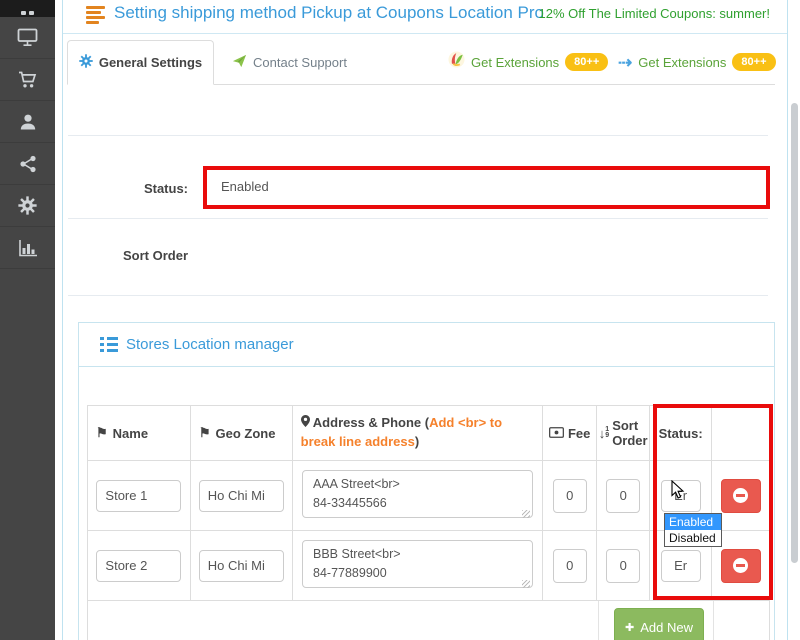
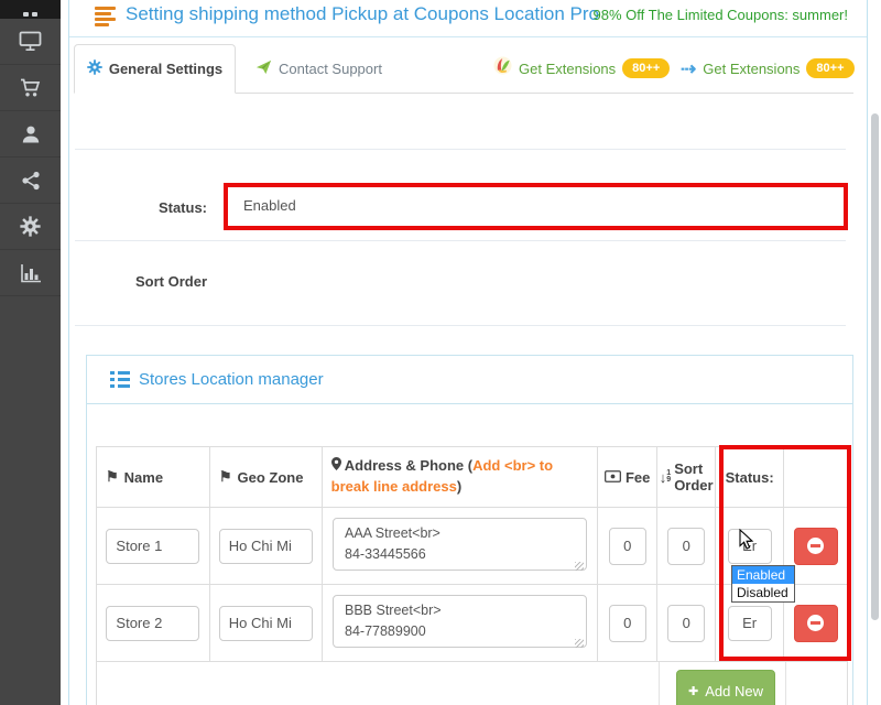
  Setting shipping method Pickup at Coupons Location Pro
- 12% Off The Limited Coupons: summer!
+ 98% Off The Limited Coupons: summer!
  General Settings
  Contact Support
  Get Extensions
  80++
  ⇢
  Get Extensions
  80++
  Status:
  Enabled
  Sort Order
  Stores Location manager
  ⚑
  Name
  ⚑
  Geo Zone
  Address & Phone (Add <br> to break line address)
  Fee
  ↓
  Sort Order
  Status:
  Store 1
  Ho Chi Mi
  AAA Street<br>
  84-33445566
  0
  0
  Store 2
  Ho Chi Mi
  BBB Street<br>
  84-77889900
  0
  0
  Er
  ✚
  Add New
  Enabled
  Disabled
